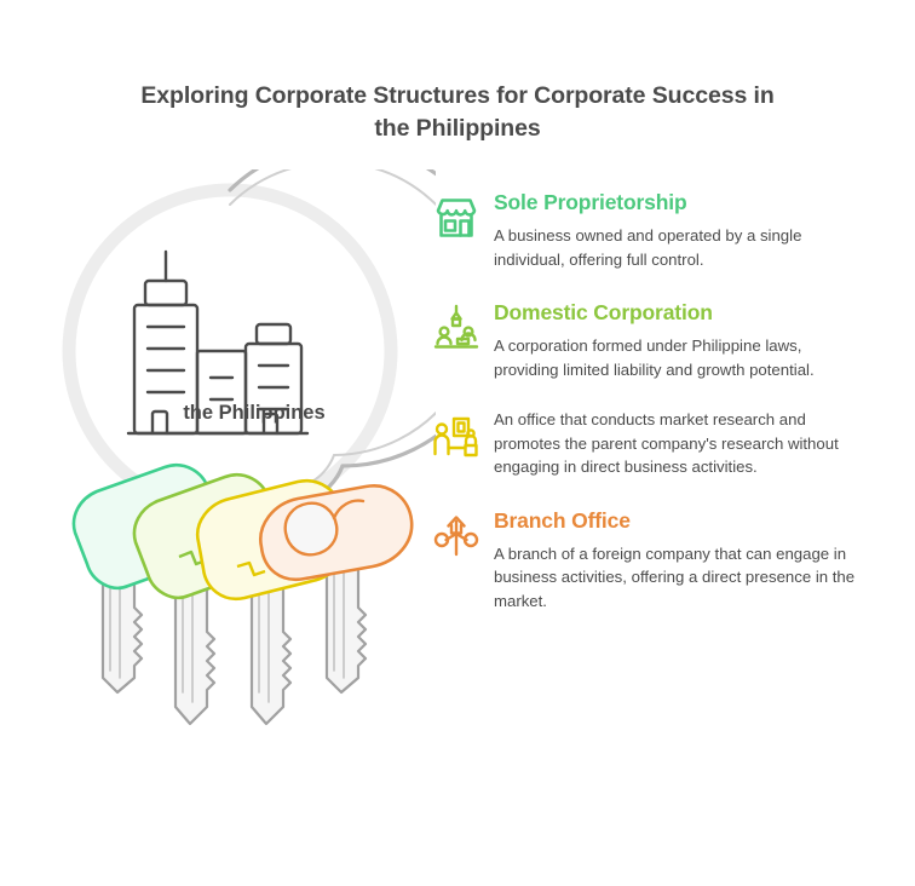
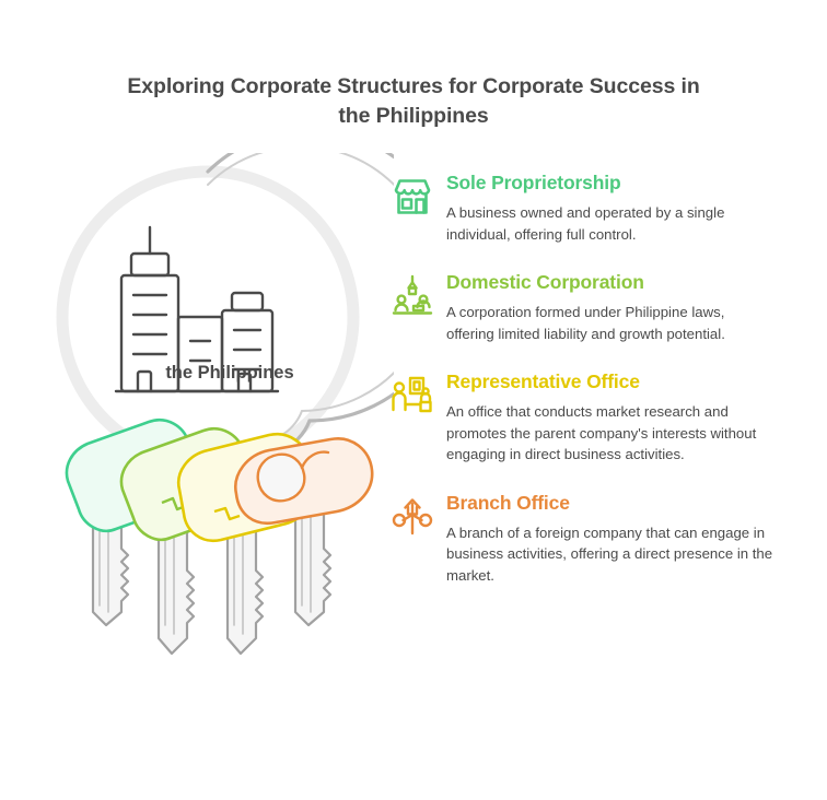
  Exploring Corporate Structures for Corporate Success in the Philippines
  the Philippines
  Sole Proprietorship
  A business owned and operated by a single individual, offering full control.
  Domestic Corporation
- A corporation formed under Philippine laws, providing limited liability and growth potential.
+ A corporation formed under Philippine laws, offering limited liability and growth potential.
+ Representative Office
- An office that conducts market research and promotes the parent company's research without engaging in direct business activities.
+ An office that conducts market research and promotes the parent company's interests without engaging in direct business activities.
  Branch Office
  A branch of a foreign company that can engage in business activities, offering a direct presence in the market.
